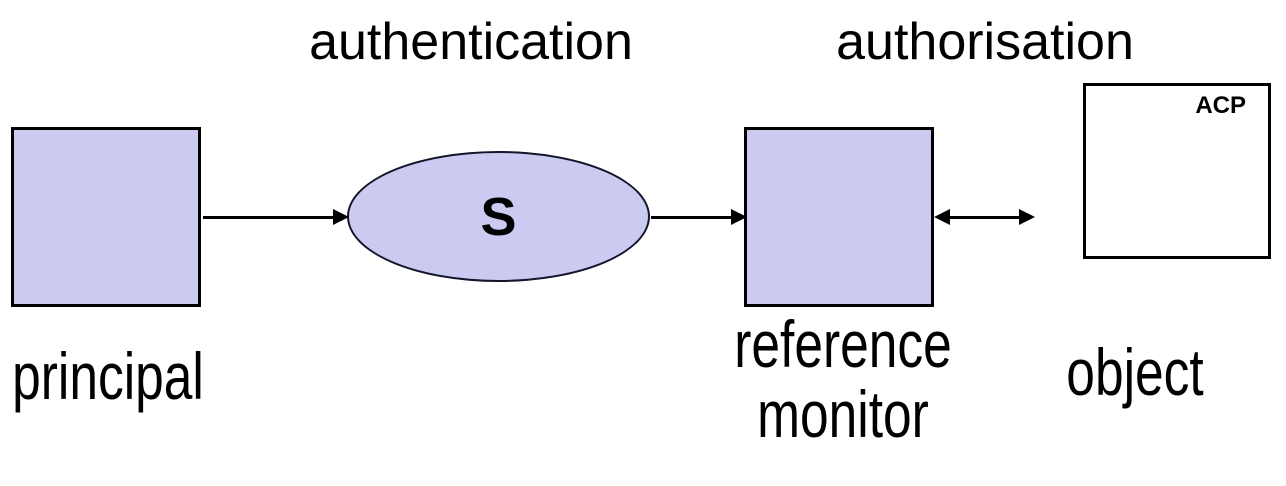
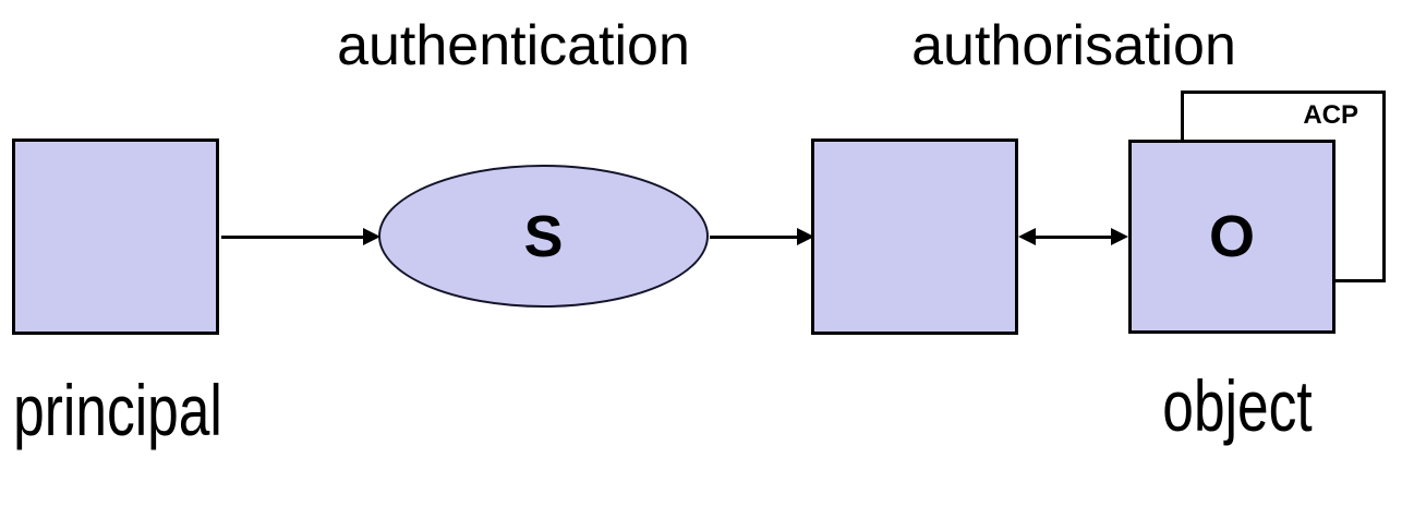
  authentication
  authorisation
  ACP
  S
+ O
  principal
- reference
- monitor
  object
